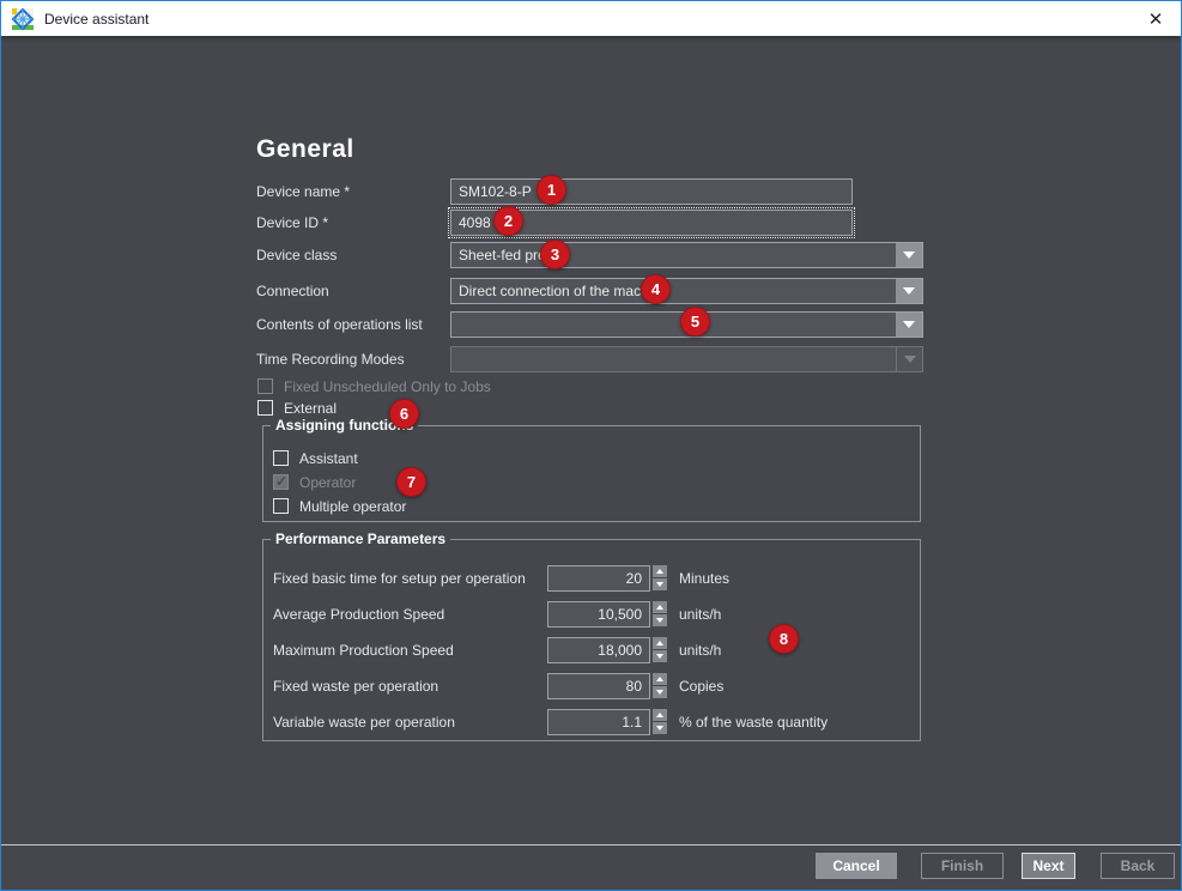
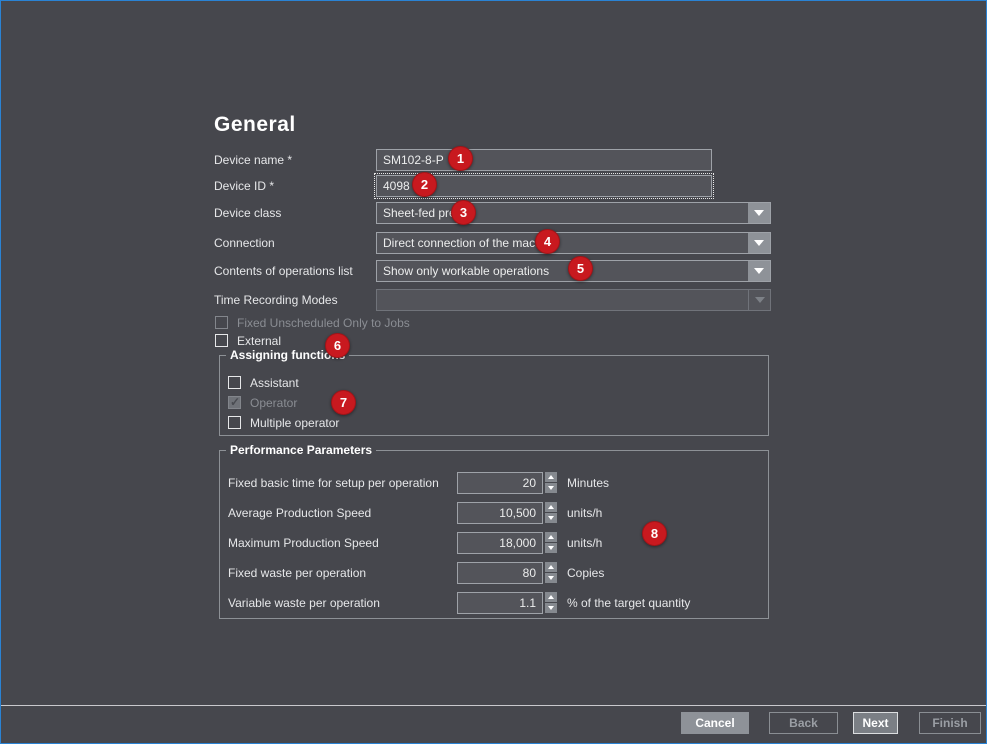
- Device assistant
- ✕
  General
  Device name *
  SM102-8-P
  Device ID *
  4098
  Device class
  Sheet-fed pr
  Connection
  Direct connection of the mac
  Contents of operations list
+ Show only workable operations
  Time Recording Modes
  Fixed Unscheduled Only to Jobs
  External
  Assigning functio
  Assistant
  Operator
  Multiple operator
  Performance Parameters
  Fixed basic time for setup per operation
  20
  Minutes
  Average Production Speed
  10,500
  units/h
  Maximum Production Speed
  18,000
  units/h
  Fixed waste per operation
  80
  Copies
  Variable waste per operation
  1.1
- % of the waste quantity
+ % of the target quantity
  1
  2
  3
  4
  5
  6
  7
  8
  Cancel
- Finish
+ Back
  Next
- Back
+ Finish
